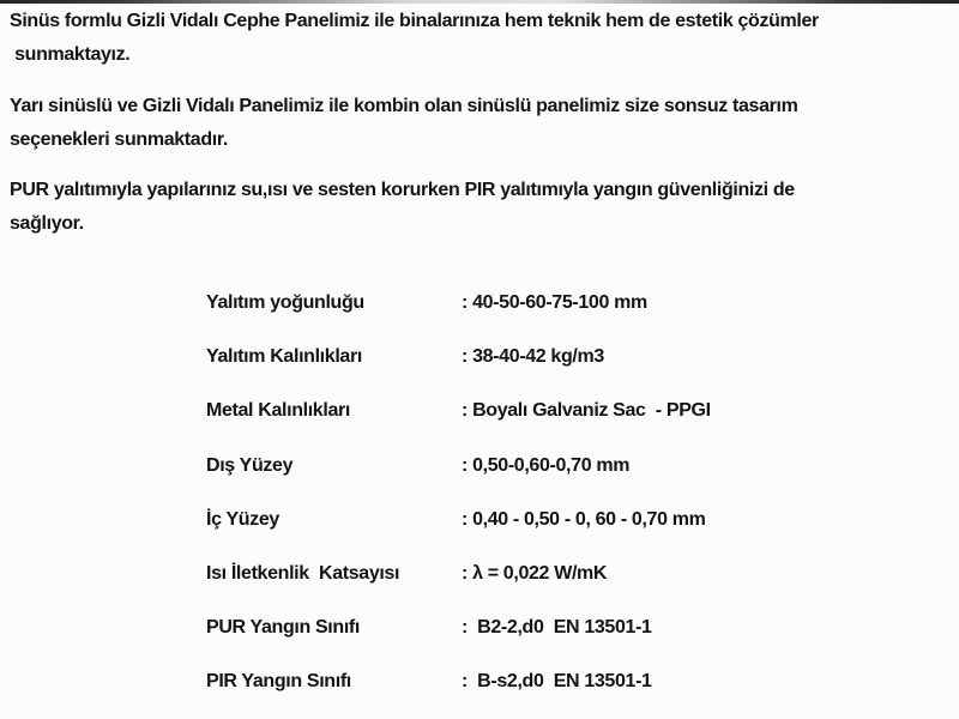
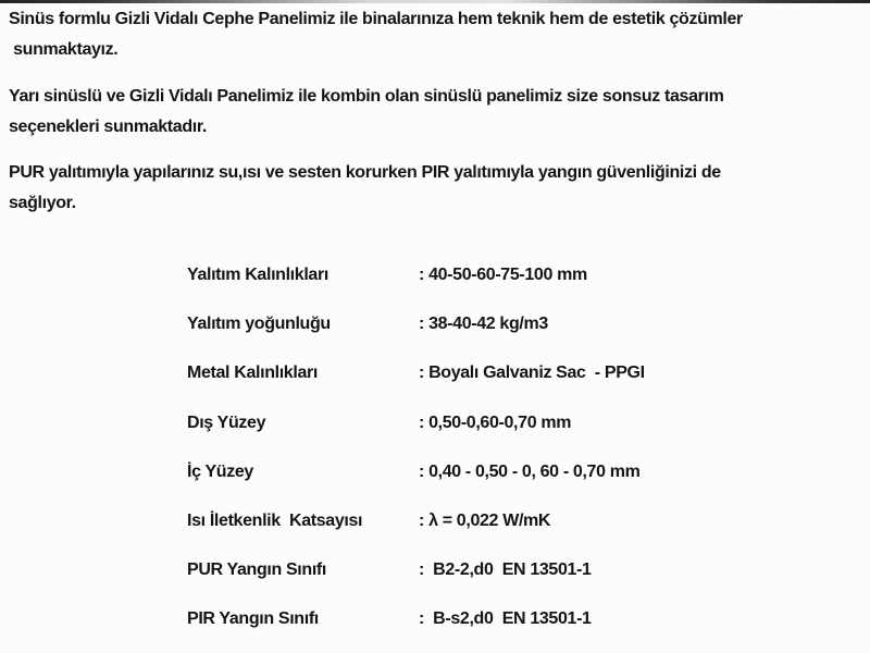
  Sinüs formlu Gizli Vidalı Cephe Panelimiz ile binalarınıza hem teknik hem de estetik çözümler
  sunmaktayız.
  Yarı sinüslü ve Gizli Vidalı Panelimiz ile kombin olan sinüslü panelimiz size sonsuz tasarım
  seçenekleri sunmaktadır.
  PUR yalıtımıyla yapılarınız su,ısı ve sesten korurken PIR yalıtımıyla yangın güvenliğinizi de
  sağlıyor.
- Yalıtım yoğunluğu
+ Yalıtım Kalınlıkları
  : 40-50-60-75-100 mm
- Yalıtım Kalınlıkları
+ Yalıtım yoğunluğu
  : 38-40-42 kg/m3
  Metal Kalınlıkları
  : Boyalı Galvaniz Sac - PPGI
  Dış Yüzey
  : 0,50-0,60-0,70 mm
  İç Yüzey
  : 0,40 - 0,50 - 0, 60 - 0,70 mm
  Isı İletkenlik Katsayısı
  : λ = 0,022 W/mK
  PUR Yangın Sınıfı
  : B2-2,d0 EN 13501-1
  PIR Yangın Sınıfı
  : B-s2,d0 EN 13501-1
